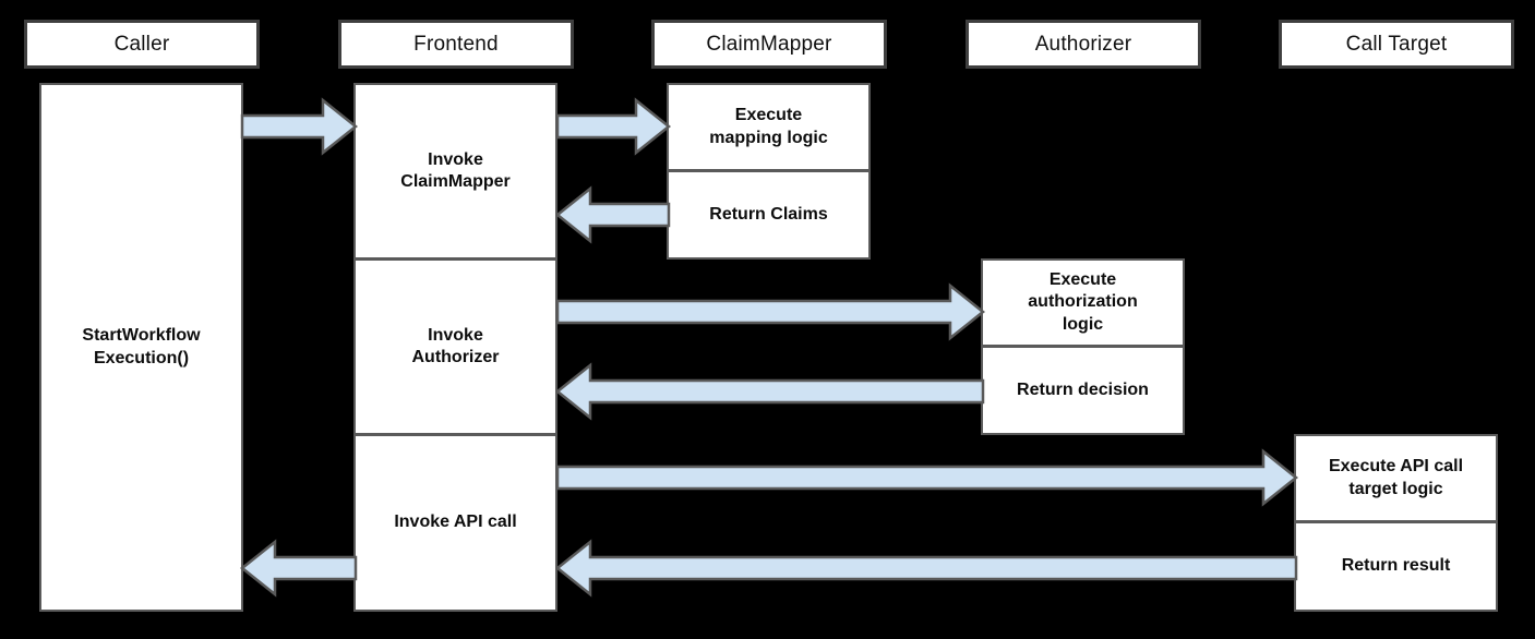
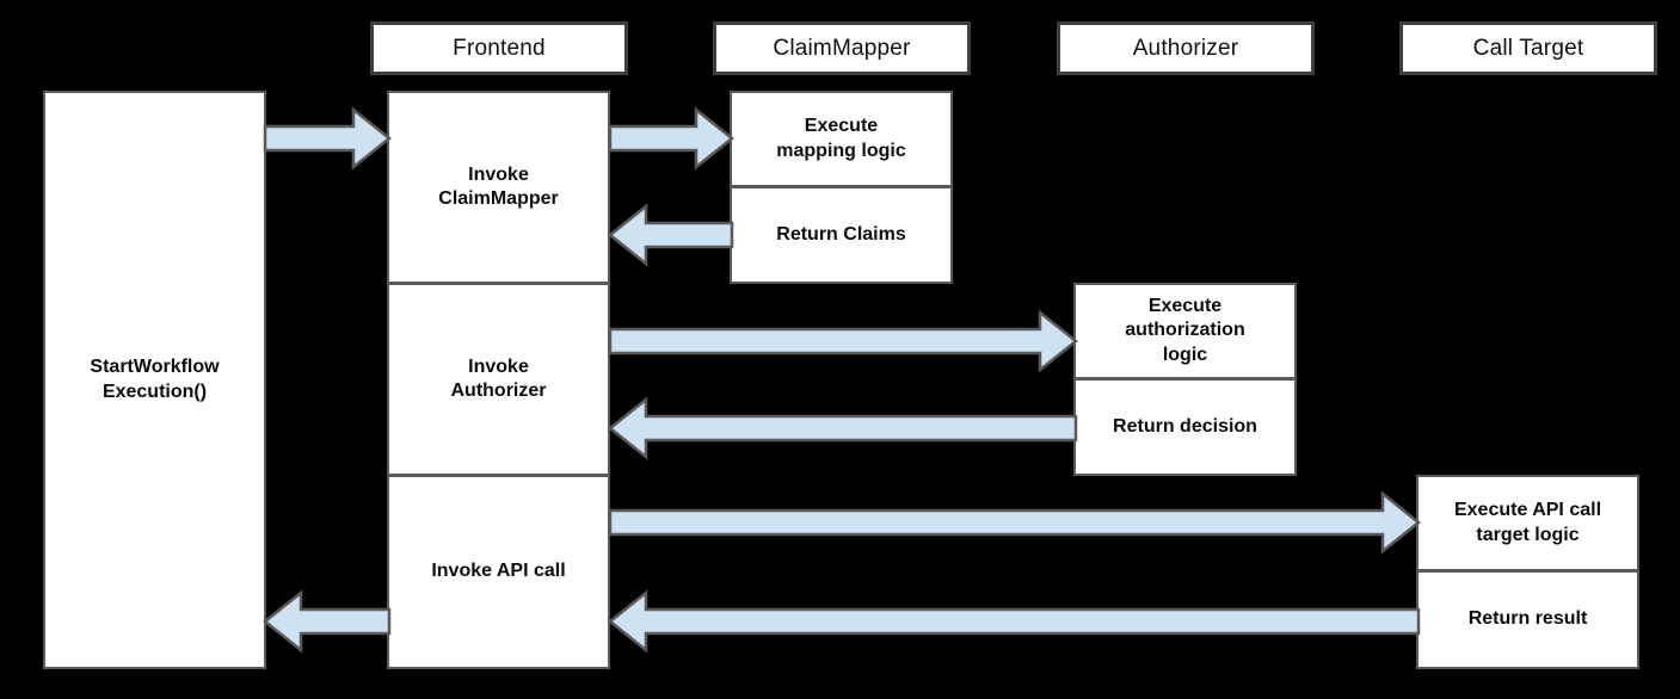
- Caller
  Frontend
  ClaimMapper
  Authorizer
  Call Target
  StartWorkflow
  Execution()
  Invoke
  ClaimMapper
  Invoke
  Authorizer
  Invoke API call
  Execute
  mapping logic
  Return Claims
  Execute
  authorization
  logic
  Return decision
  Execute API call
  target logic
  Return result
